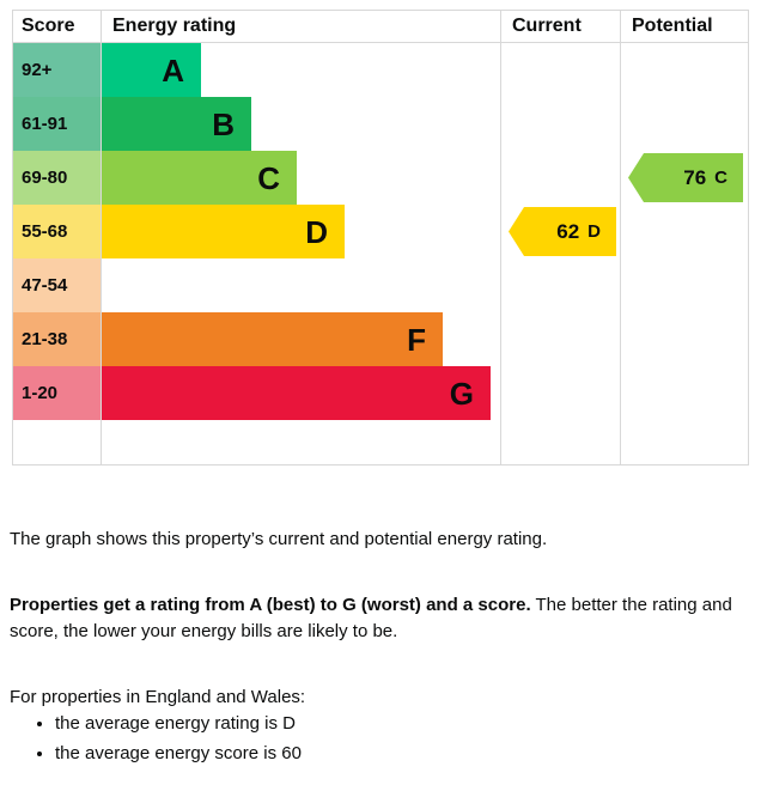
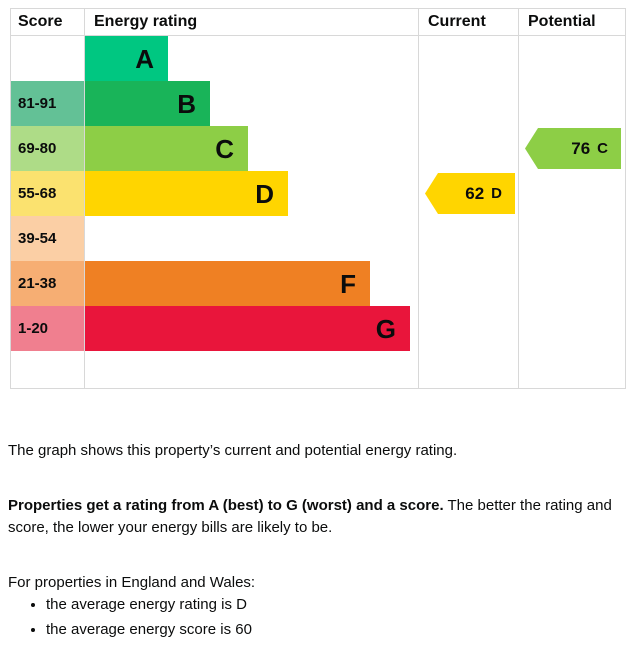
  Score
  Energy rating
  Current
  Potential
- 92+
  A
- 61-91
+ 81-91
  B
  69-80
  C
  55-68
  D
- 47-54
+ 39-54
  21-38
  F
  1-20
  G
  62
  D
  76
  C
  The graph shows this property’s current and potential energy rating.
  Properties get a rating from A (best) to G (worst) and a score. The better the rating and score, the lower your energy bills are likely to be.
  For properties in England and Wales:
  the average energy rating is D
  the average energy score is 60
